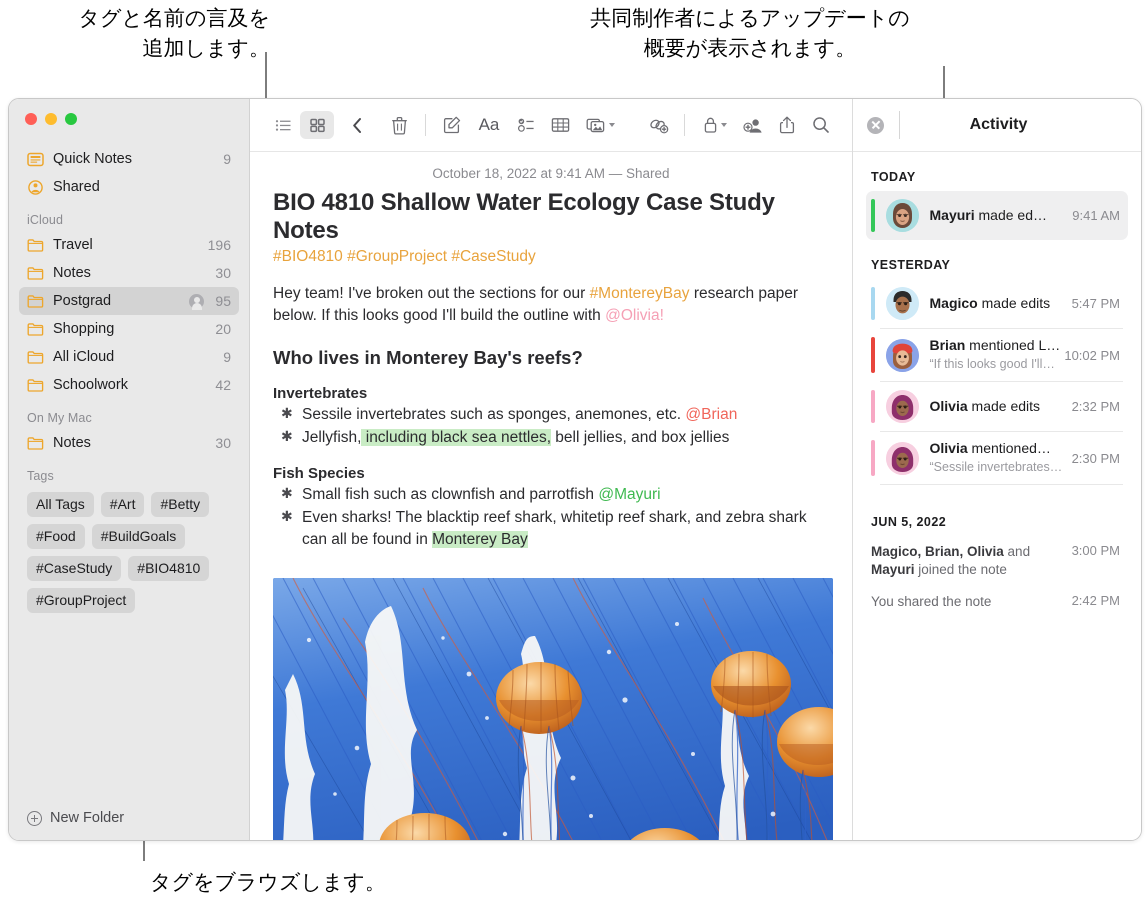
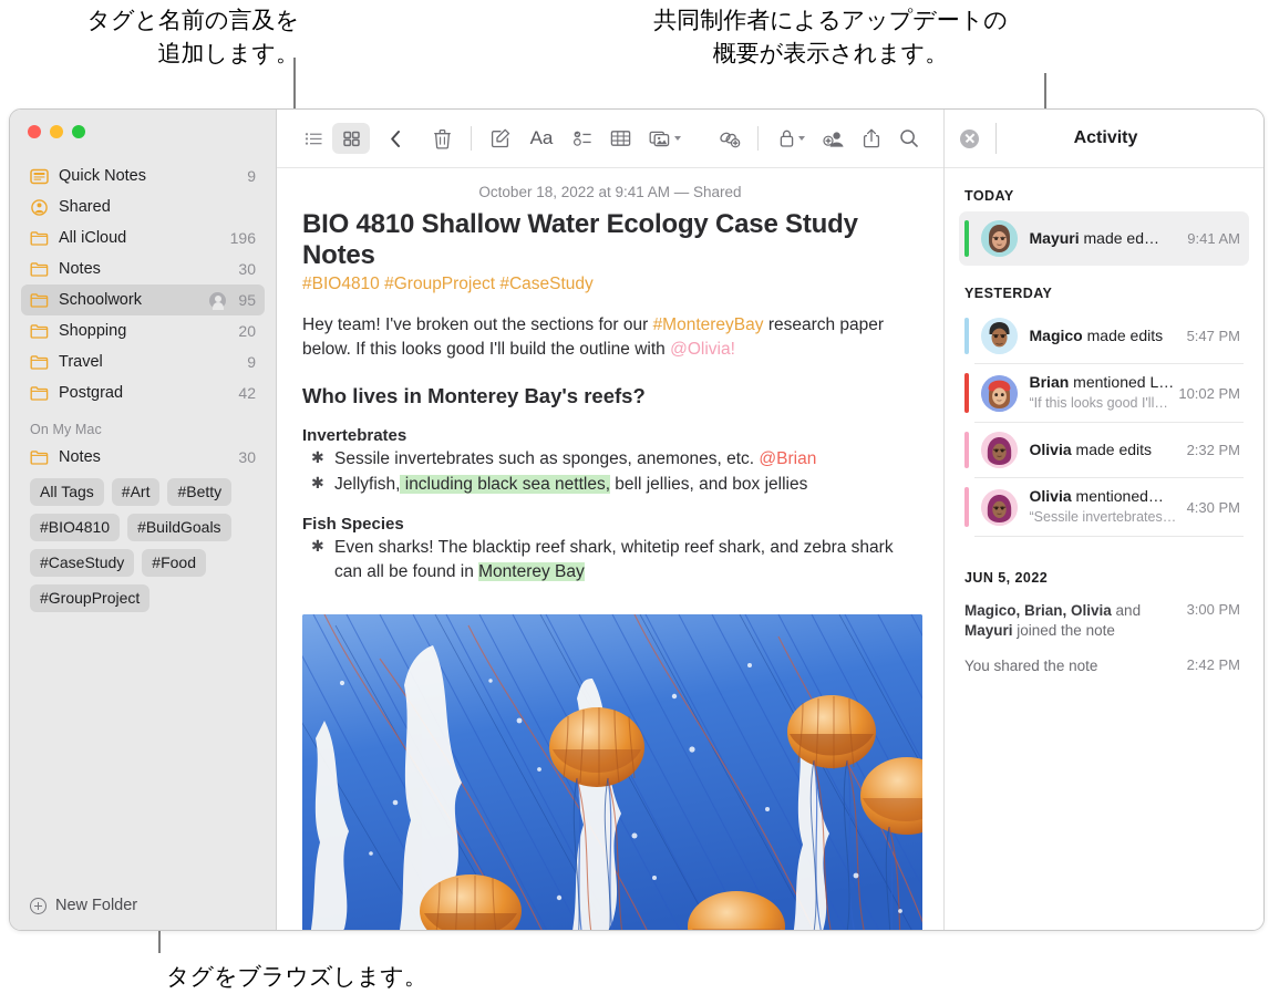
  タグと名前の言及を
  追加します。
  共同制作者によるアップデートの
  概要が表示されます。
  タグをブラウズします。
  Quick Notes
  9
  Shared
- iCloud
- Travel
+ All iCloud
  196
  Notes
  30
- Postgrad
+ Schoolwork
  95
  Shopping
  20
- All iCloud
+ Travel
  9
- Schoolwork
+ Postgrad
  42
  On My Mac
  Notes
  30
- Tags
  All Tags
  #Art
  #Betty
- #Food
+ #BIO4810
  #BuildGoals
  #CaseStudy
- #BIO4810
+ #Food
  #GroupProject
  New Folder
  Aa
  October 18, 2022 at 9:41 AM — Shared
  BIO 4810 Shallow Water Ecology Case Study Notes
  #BIO4810 #GroupProject #CaseStudy
  Hey team! I've broken out the sections for our #MontereyBay research paper below. If this looks good I'll build the outline with @Olivia!
  Who lives in Monterey Bay's reefs?
  Invertebrates
  Sessile invertebrates such as sponges, anemones, etc. @Brian
  Jellyfish, including black sea nettles, bell jellies, and box jellies
  Fish Species
- Small fish such as clownfish and parrotfish @Mayuri
  Even sharks! The blacktip reef shark, whitetip reef shark, and zebra shark can all be found in Monterey Bay
  Activity
  TODAY
  Mayuri made ed…
  9:41 AM
  YESTERDAY
  Magico made edits
  5:47 PM
  Brian mentioned L… “If this looks good I'll…
  10:02 PM
  Olivia made edits
  2:32 PM
  Olivia mentioned… “Sessile invertebrates…
- 2:30 PM
+ 4:30 PM
  JUN 5, 2022
  Magico, Brian, Olivia and Mayuri joined the note
  3:00 PM
  You shared the note
  2:42 PM
